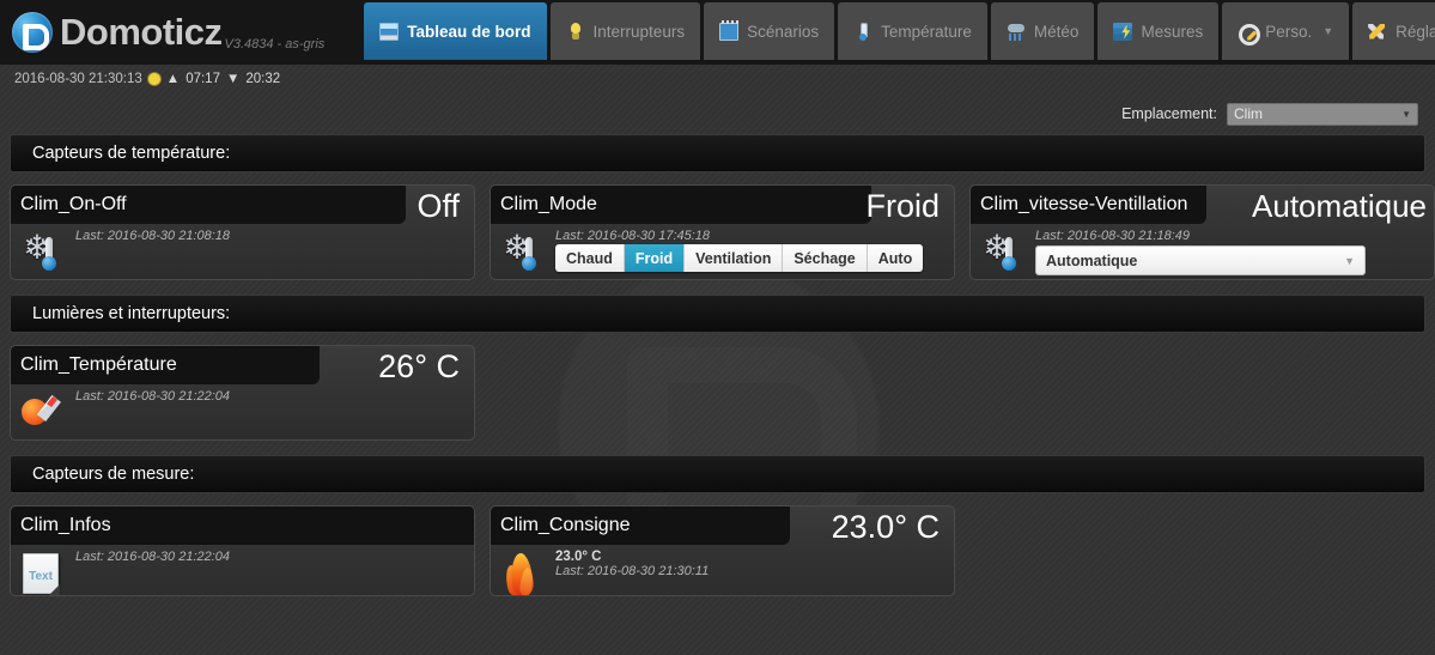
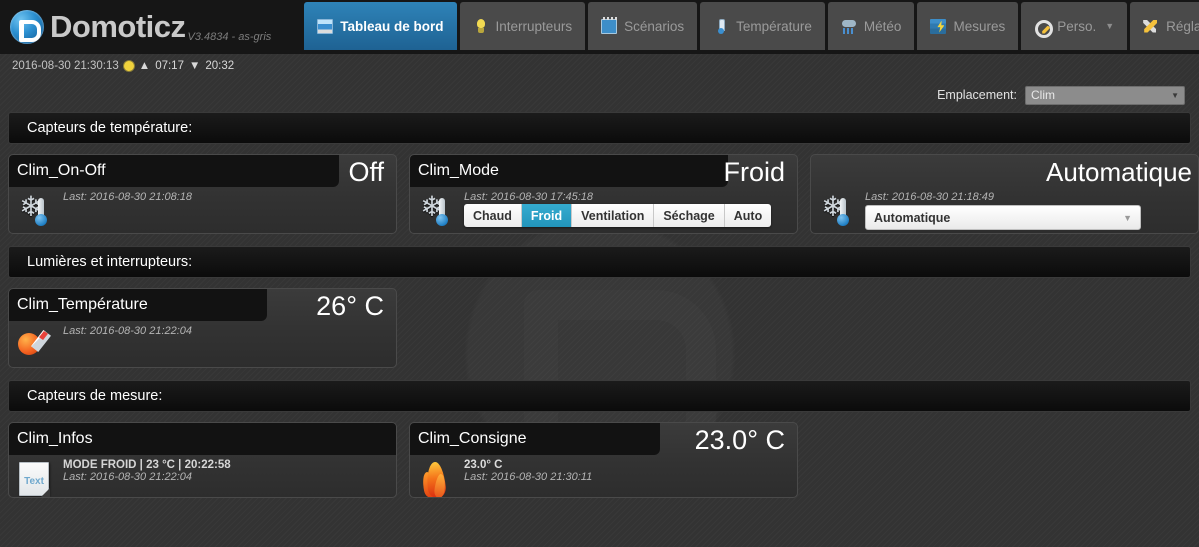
  Domoticz
  V3.4834 - as-gris
  Tableau de bord
  Interrupteurs
  Scénarios
  Température
  Météo
  Mesures
  Perso.
  ▼
  2016-08-30 21:30:13
  ▲
  07:17
  ▼
  20:32
  Emplacement:
  Clim
  ▼
  Capteurs de température:
  Clim_On-Off
  Off
  ❄
  Last: 2016-08-30 21:08:18
  Clim_Mode
  Froid
  ❄
  Last: 2016-08-30 17:45:18
  Chaud
  Froid
  Ventilation
  Séchage
  Auto
- Clim_vitesse-Ventillation
  Automatique
  ❄
  Last: 2016-08-30 21:18:49
  Automatique
  ▼
  Lumières et interrupteurs:
  Clim_Température
  26° C
  Last: 2016-08-30 21:22:04
  Capteurs de mesure:
  Clim_Infos
  Text
+ MODE FROID | 23 °C | 20:22:58
  Last: 2016-08-30 21:22:04
  Clim_Consigne
  23.0° C
  23.0° C
  Last: 2016-08-30 21:30:11
